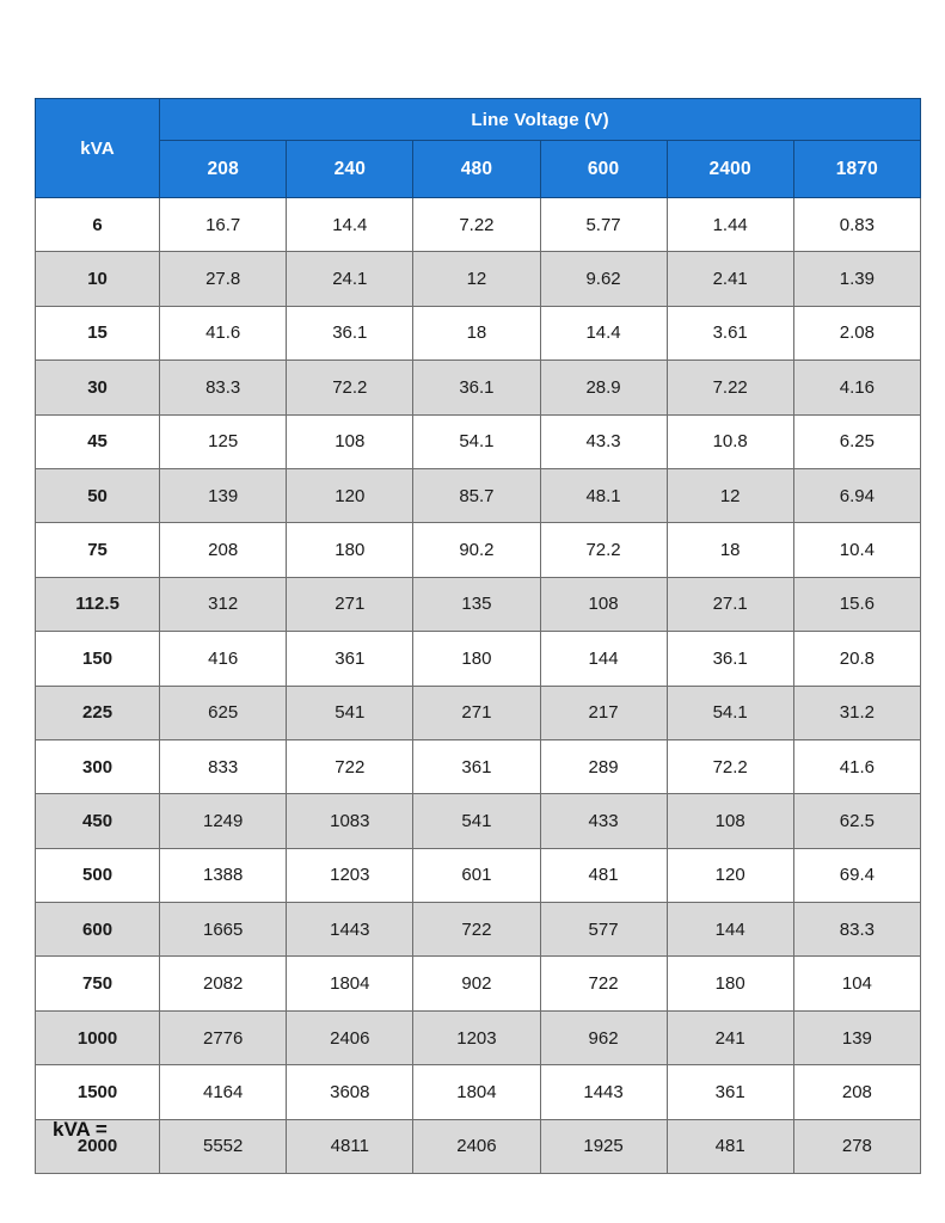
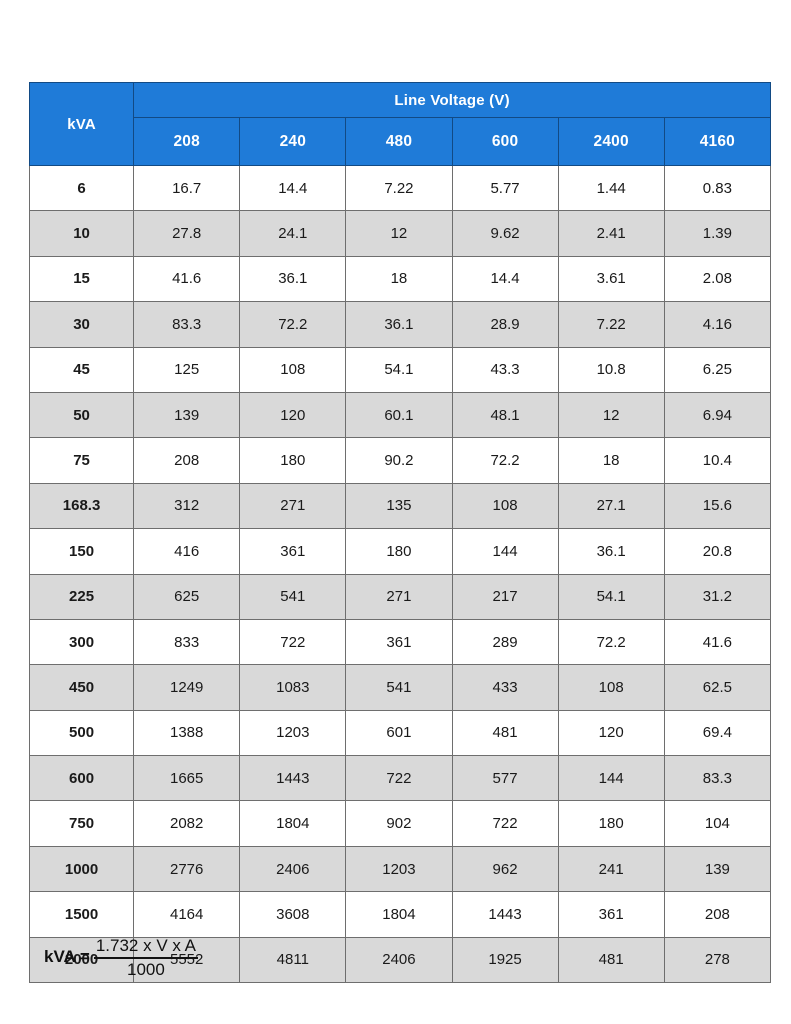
  kVA	Line Voltage (V)
- 208	240	480	600	2400	1870
+ 208	240	480	600	2400	4160
  6	16.7	14.4	7.22	5.77	1.44	0.83
  10	27.8	24.1	12	9.62	2.41	1.39
  15	41.6	36.1	18	14.4	3.61	2.08
  30	83.3	72.2	36.1	28.9	7.22	4.16
  45	125	108	54.1	43.3	10.8	6.25
- 50	139	120	85.7	48.1	12	6.94
+ 50	139	120	60.1	48.1	12	6.94
  75	208	180	90.2	72.2	18	10.4
- 112.5	312	271	135	108	27.1	15.6
+ 168.3	312	271	135	108	27.1	15.6
  150	416	361	180	144	36.1	20.8
  225	625	541	271	217	54.1	31.2
  300	833	722	361	289	72.2	41.6
  450	1249	1083	541	433	108	62.5
  500	1388	1203	601	481	120	69.4
  600	1665	1443	722	577	144	83.3
  750	2082	1804	902	722	180	104
  1000	2776	2406	1203	962	241	139
  1500	4164	3608	1804	1443	361	208
  2000	5552	4811	2406	1925	481	278
  kVA =
+ 1.732 x V x A
+ 1000
